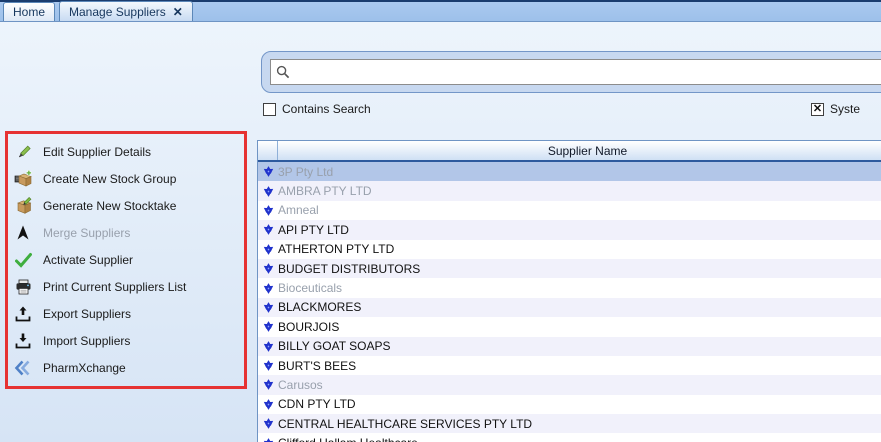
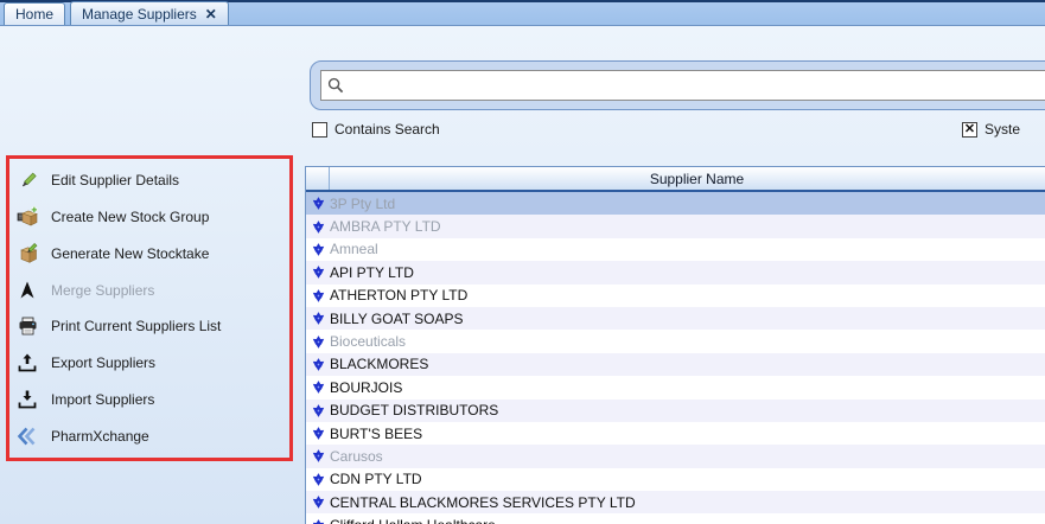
  Home
  Manage Suppliers
  ✕
  Edit Supplier Details
  Create New Stock Group
  Generate New Stocktake
  Merge Suppliers
- Activate Supplier
  Print Current Suppliers List
  Export Suppliers
  Import Suppliers
  PharmXchange
  Contains Search
  ✕
  Syste
  Supplier Name
  3P Pty Ltd
  AMBRA PTY LTD
  Amneal
  API PTY LTD
  ATHERTON PTY LTD
- BUDGET DISTRIBUTORS
+ BILLY GOAT SOAPS
  Bioceuticals
  BLACKMORES
  BOURJOIS
- BILLY GOAT SOAPS
+ BUDGET DISTRIBUTORS
  BURT'S BEES
  Carusos
  CDN PTY LTD
- CENTRAL HEALTHCARE SERVICES PTY LTD
+ CENTRAL BLACKMORES SERVICES PTY LTD
